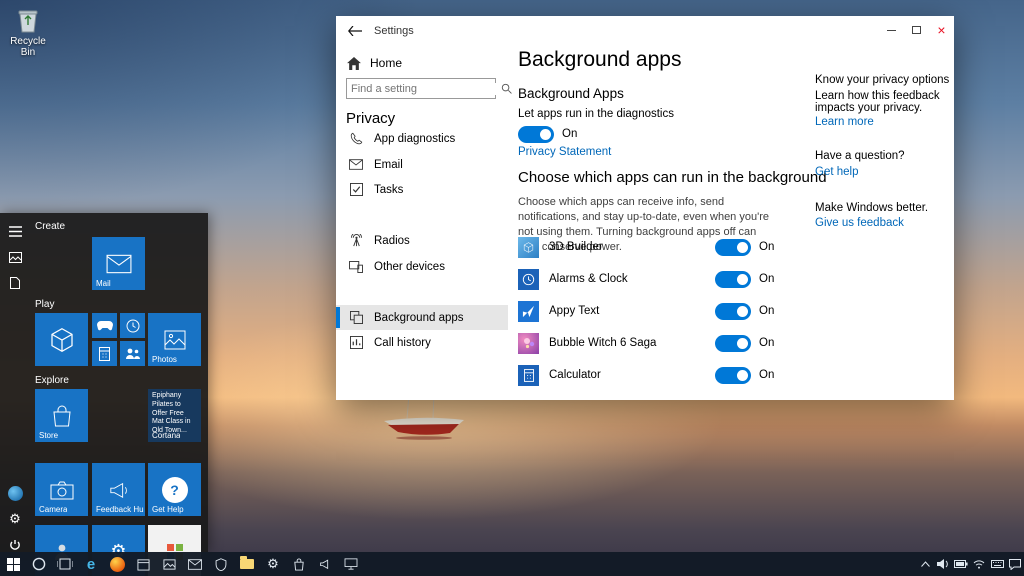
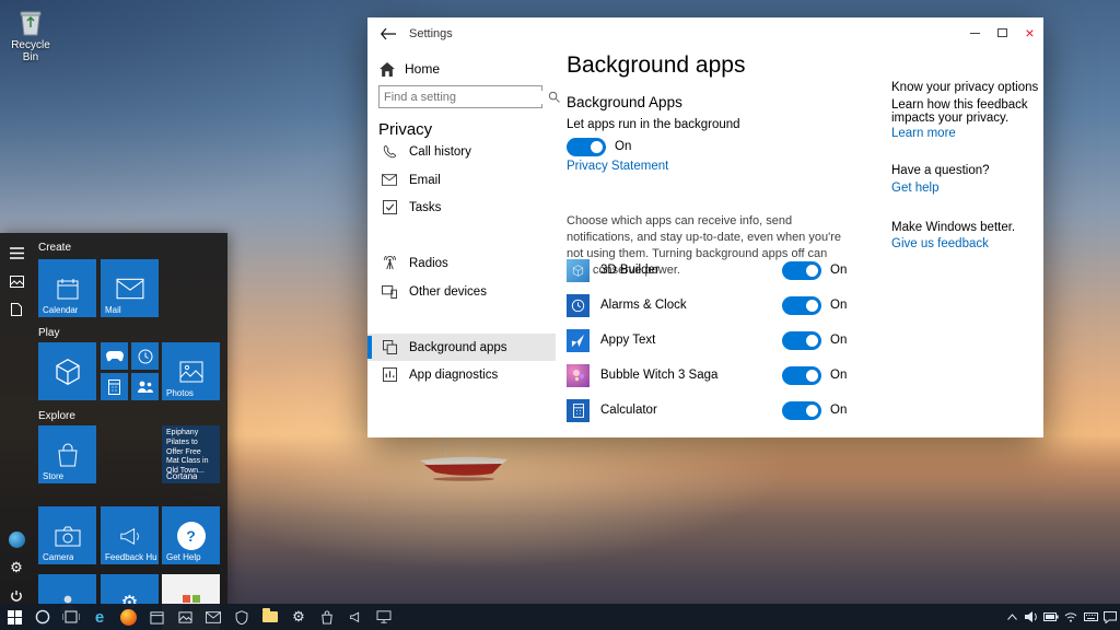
  Recycle Bin
  ⚙
  Create
+ Calendar
  Mail
  Play
  Photos
  Explore
  Store
  Cortana
  Camera
  Feedback Hu
  ?
  Get Help
  ⚙
  Settings
  ×
  Home
  Find a setting
  Privacy
- App diagnostics
+ Call history
  Email
  Tasks
  Radios
  Other devices
  Background apps
- Call history
+ App diagnostics
  Background apps
  Background Apps
- Let apps run in the diagnostics
+ Let apps run in the background
  On
  Privacy Statement
- Choose which apps can run in the background
  Choose which apps can receive info, send notifications, and stay up-to-date, even when you're not using them. Turning background apps off can conserve power.
  3D Builder
  On
  Alarms & Clock
  On
  Appy Text
  On
- Bubble Witch 6 Saga
+ Bubble Witch 3 Saga
  On
  Calculator
  On
  Know your privacy options
  Learn how this feedback impacts your privacy.
  Learn more
  Have a question?
  Get help
  Make Windows better.
  Give us feedback
  e
  ⚙
